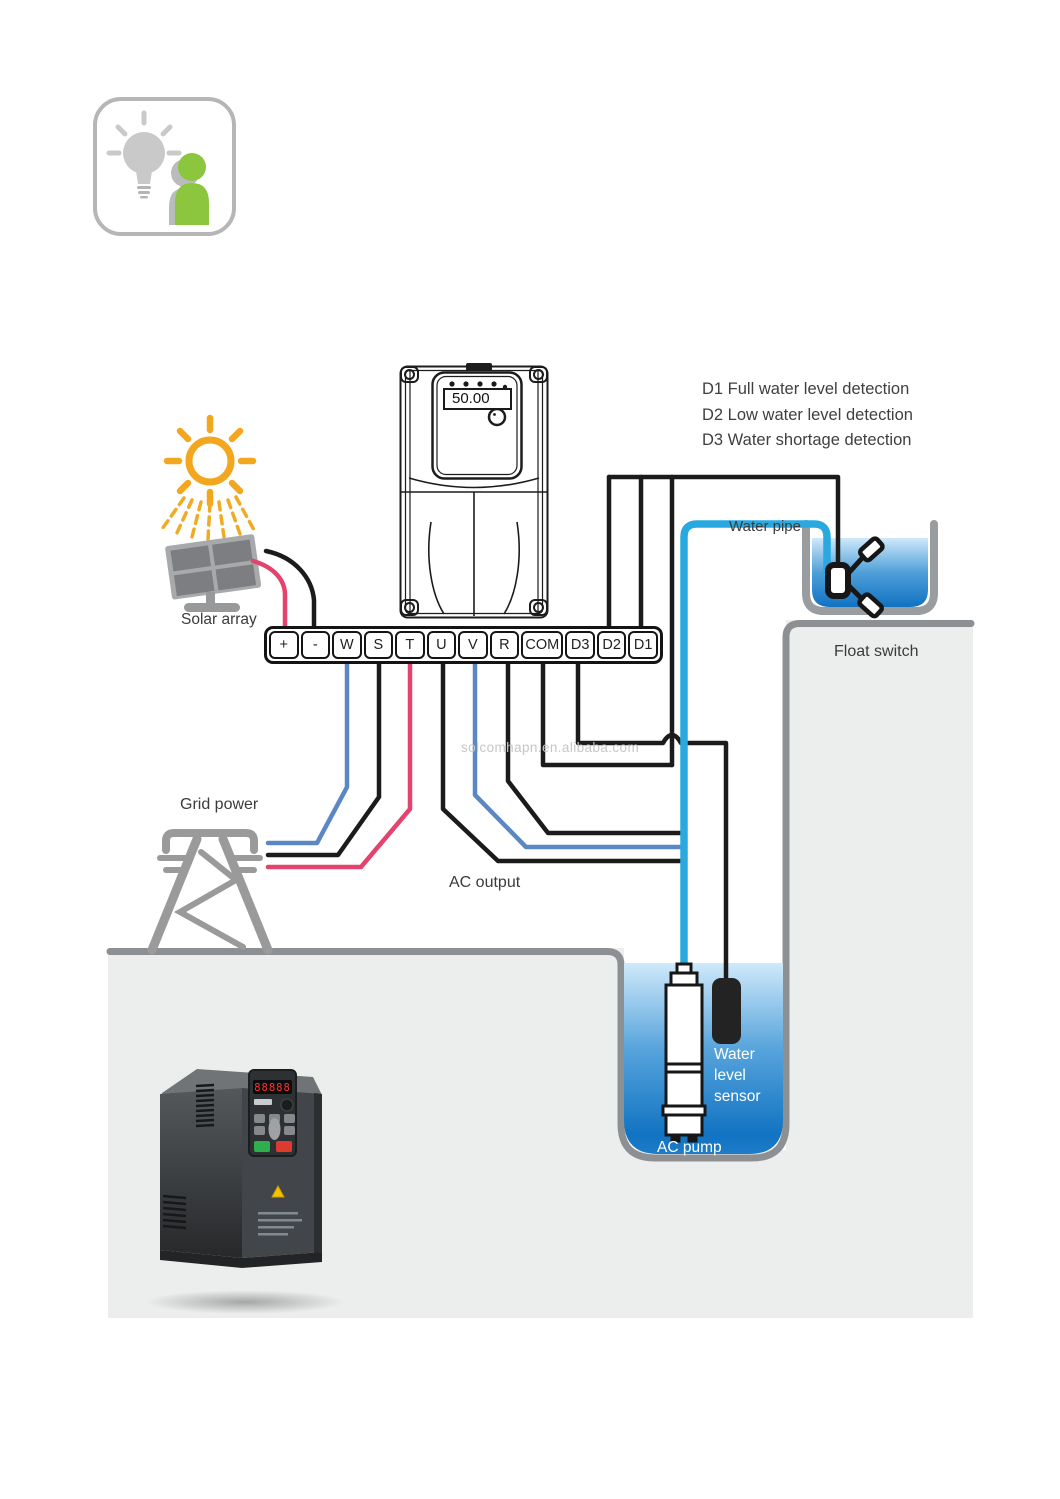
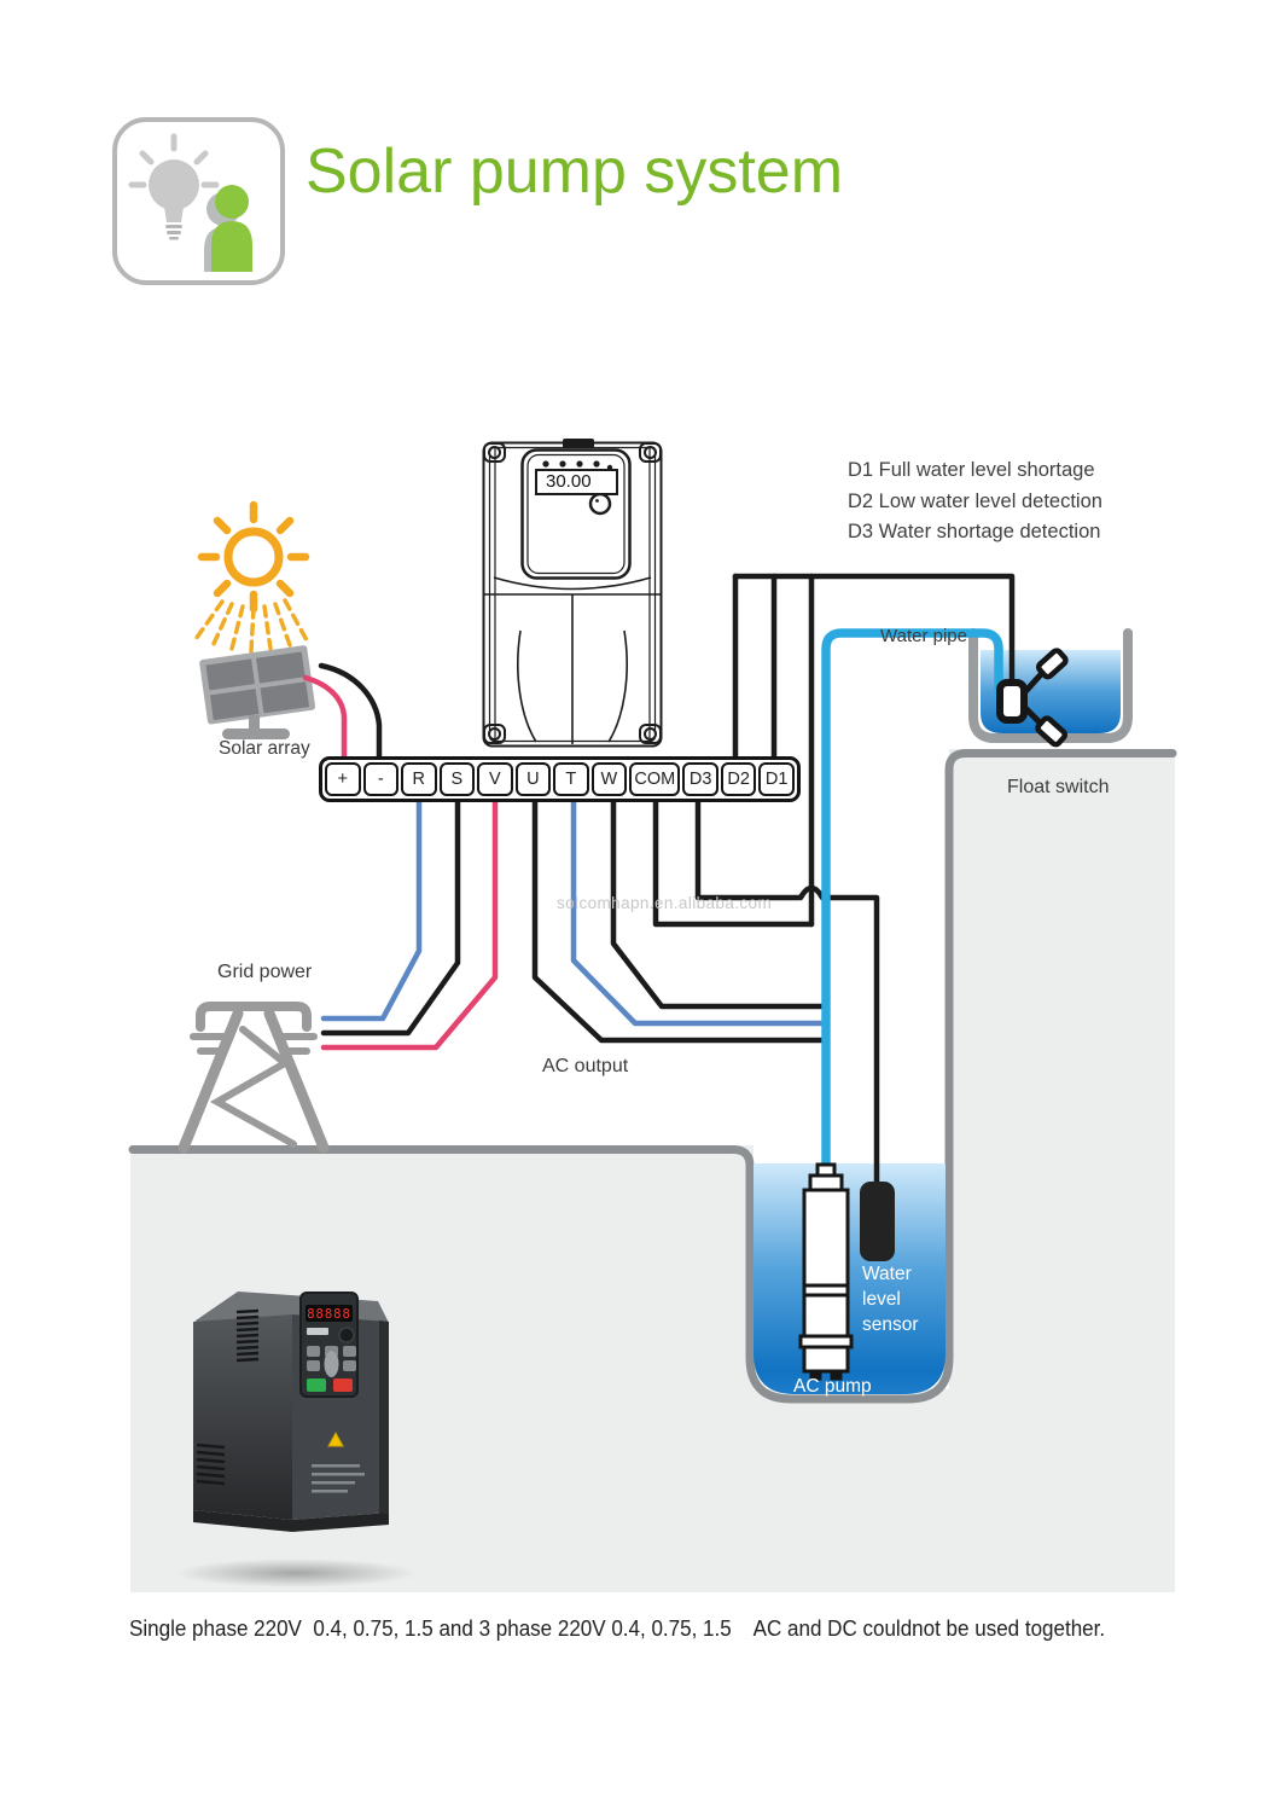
+ Solar pump system
  88888
  +
  -
- W
+ R
  S
- T
+ V
  U
- V
+ T
- R
+ W
  COM
  D3
  D2
  D1
- 50.00
+ 30.00
- D1 Full water level detection
+ D1 Full water level shortage
  D2 Low water level detection
  D3 Water shortage detection
  Solar array
  Grid power
  AC output
  Water pipe
  Float switch
  Water level sensor
  AC pump
  solcomhapn.en.alibaba.com
+ Single phase 220V 0.4, 0.75, 1.5 and 3 phase 220V 0.4, 0.75, 1.5 AC and DC couldnot be used together.
